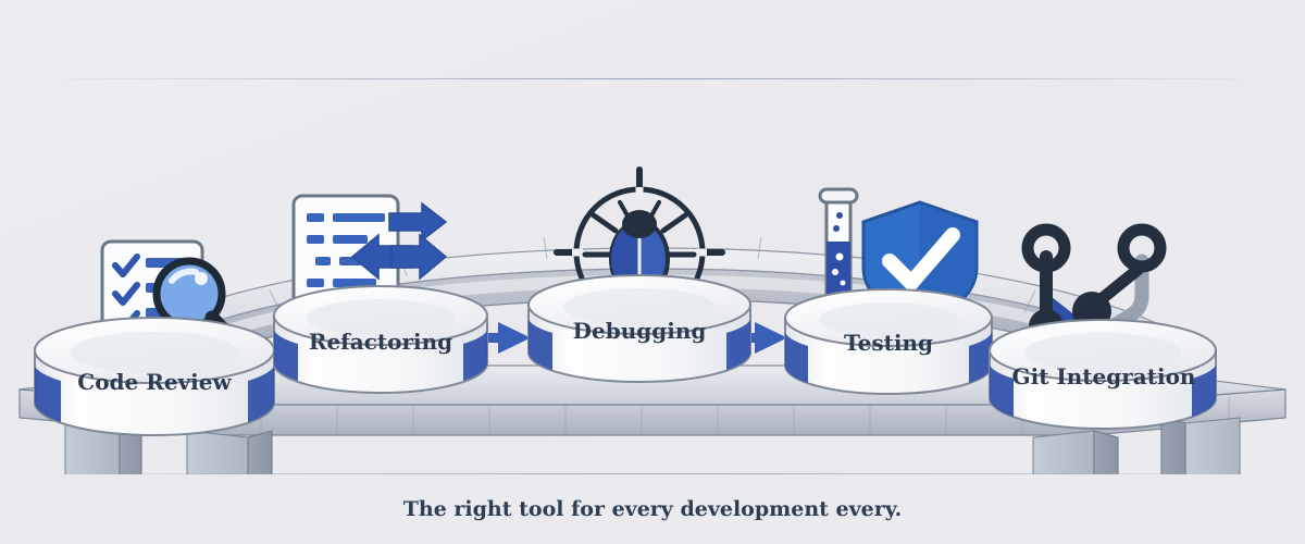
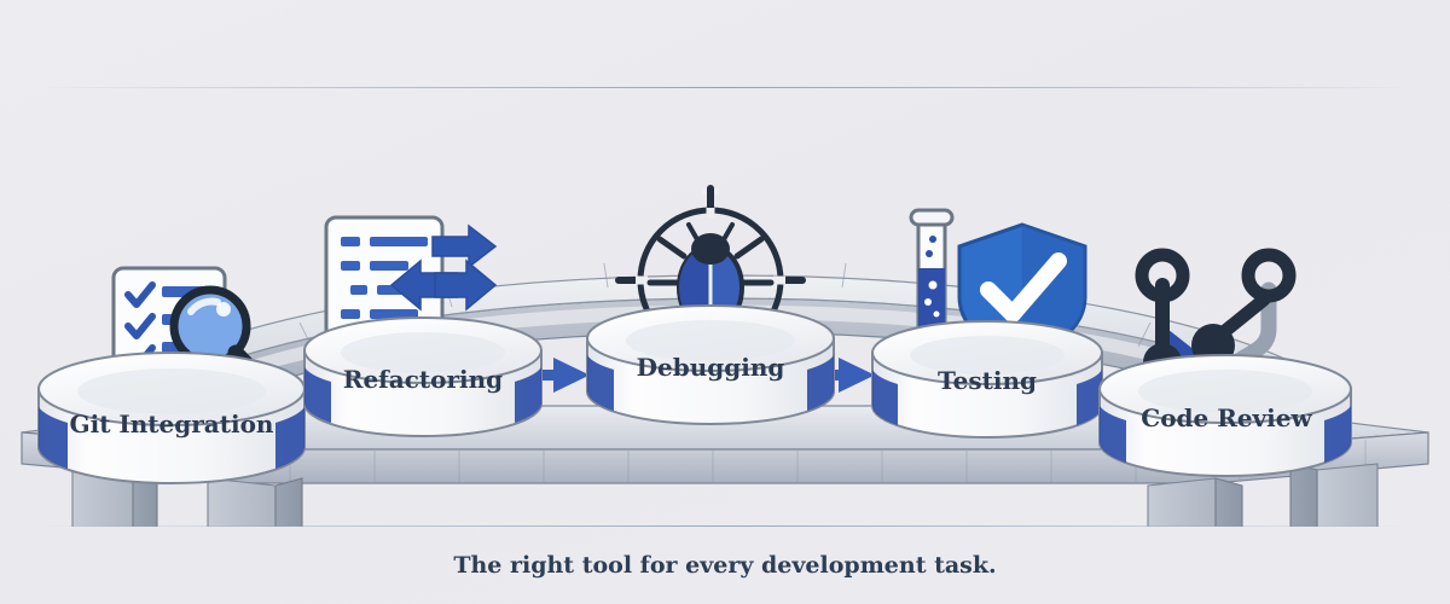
- Code Review
+ Git Integration
  Refactoring
  Debugging
  Testing
- Git Integration
+ Code Review
- The right tool for every development every.
+ The right tool for every development task.
